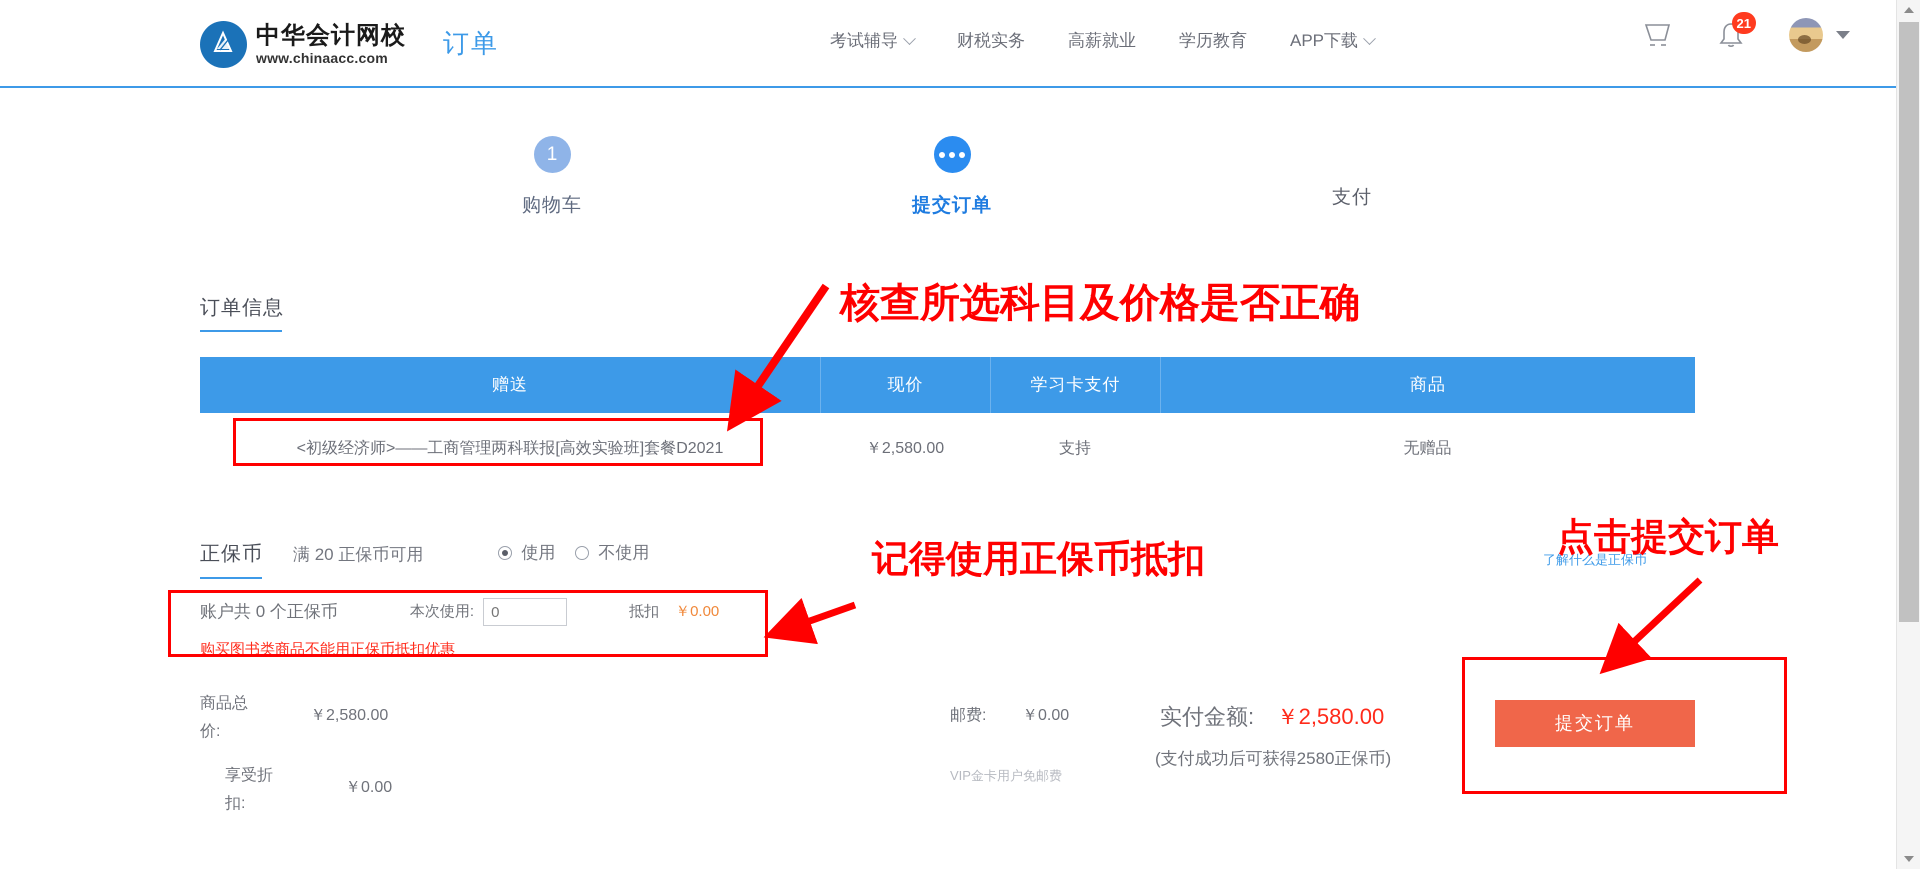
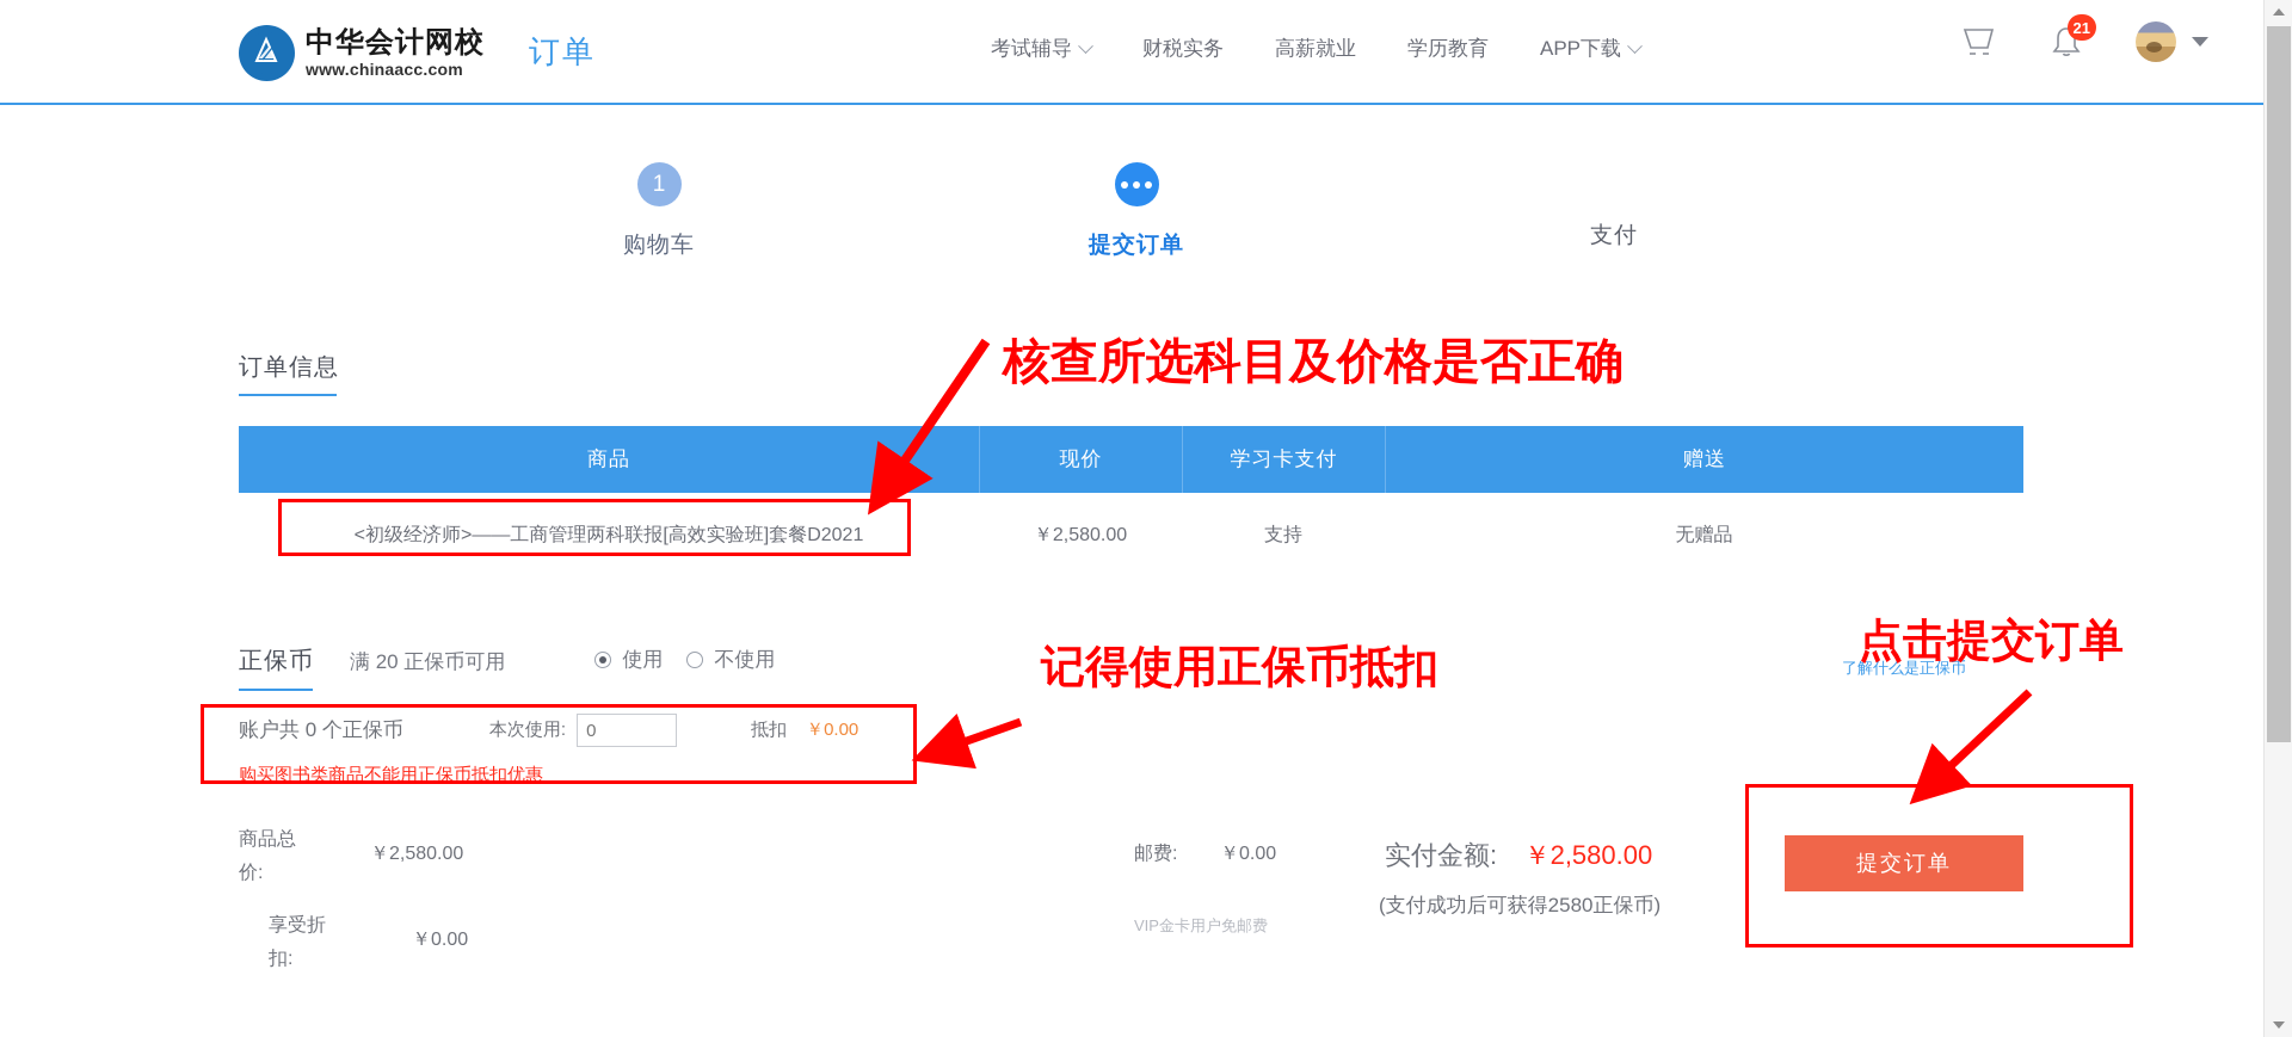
  中华会计网校
  www.chinaacc.com
  订单
  考试辅导
  财税实务
  高薪就业
  学历教育
  APP下载
  21
  1
  购物车
  提交订单
  支付
  订单信息
- 赠送
+ 商品
  现价
  学习卡支付
- 商品
+ 赠送
  <初级经济师>——工商管理两科联报[高效实验班]套餐D2021
  ￥2,580.00
  支持
  无赠品
  正保币
  满 20 正保币可用
  使用
  不使用
  账户共 0 个正保币
  本次使用:
  0
  抵扣
  ￥0.00
  购买图书类商品不能用正保币抵扣优惠
  了解什么是正保币
  商品总价:
  ￥2,580.00
  享受折扣:
  ￥0.00
  邮费:
  ￥0.00
  VIP金卡用户免邮费
  实付金额: ￥2,580.00
  (支付成功后可获得2580正保币)
  提交订单
  核查所选科目及价格是否正确
  记得使用正保币抵扣
  点击提交订单
